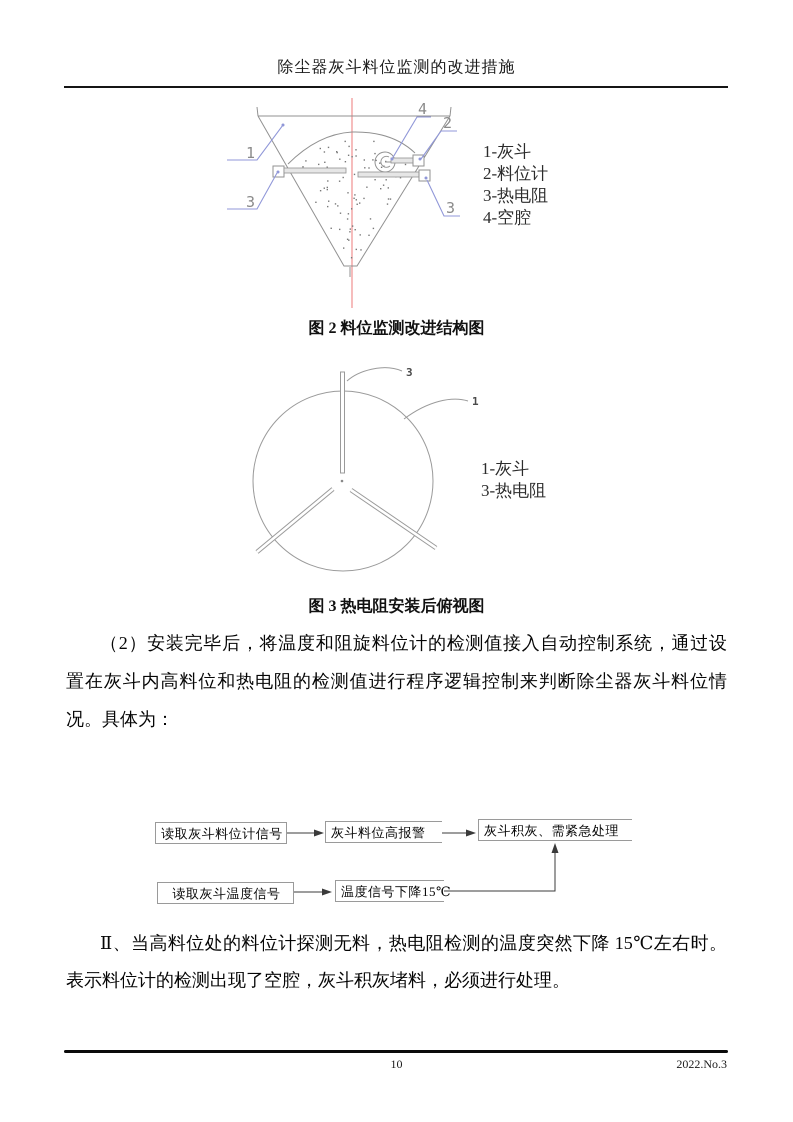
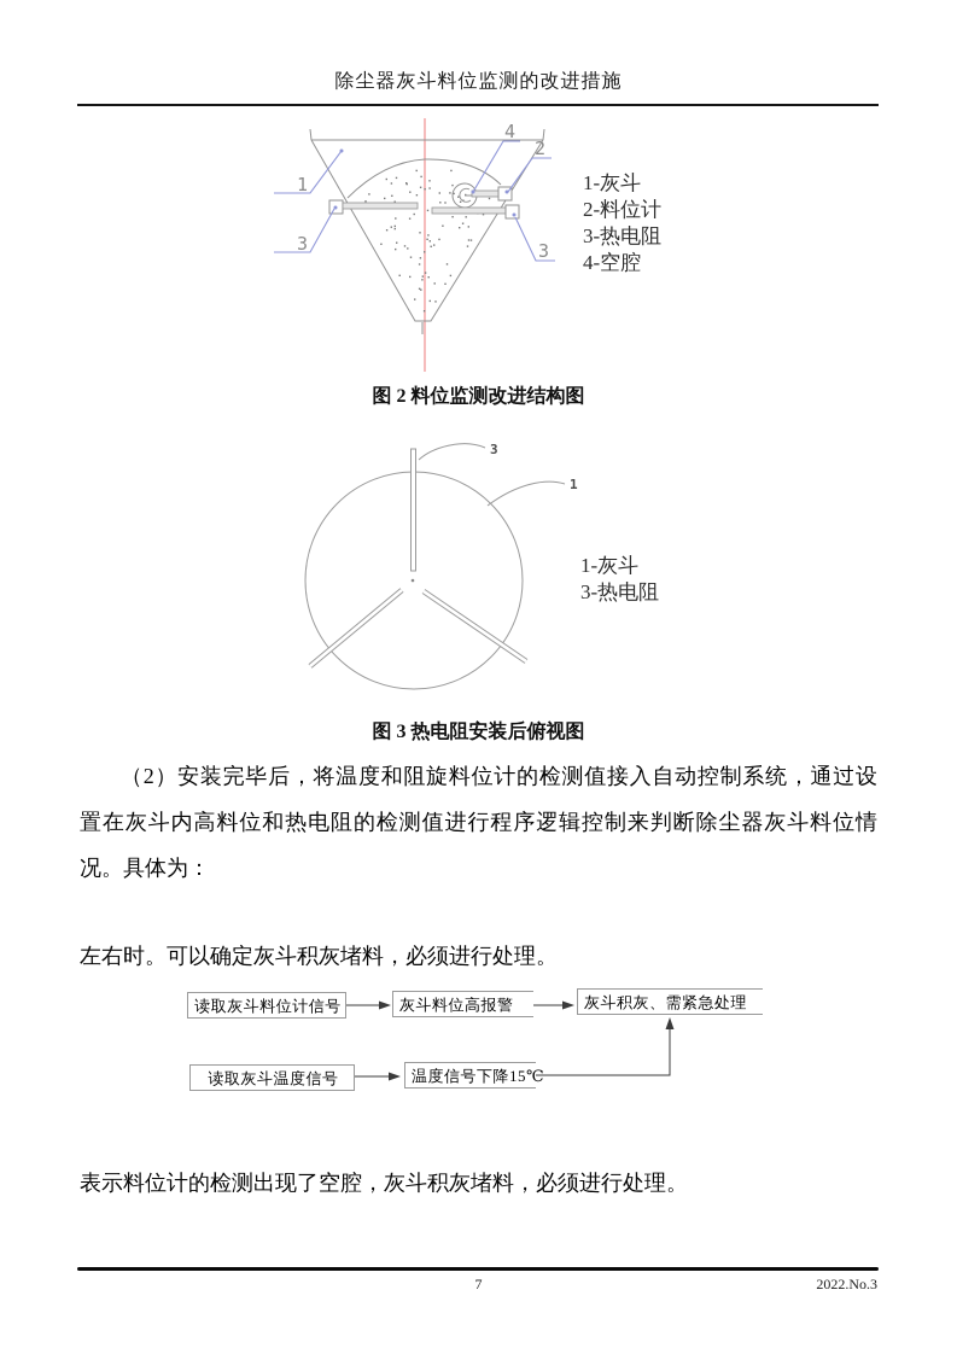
  除尘器灰斗料位监测的改进措施
  1
  3
  4
  2
  3
  1-灰斗
  2-料位计
  3-热电阻
  4-空腔
  图 2 料位监测改进结构图
  3
  1
  1-灰斗
  3-热电阻
  图 3 热电阻安装后俯视图
  （2）安装完毕后，将温度和阻旋料位计的检测值接入自动控制系统，通过设
  置在灰斗内高料位和热电阻的检测值进行程序逻辑控制来判断除尘器灰斗料位情
  况。具体为：
+ 左右时。可以确定灰斗积灰堵料，必须进行处理。
  读取灰斗料位计信号
  灰斗料位高报警
  灰斗积灰、需紧急处理
  读取灰斗温度信号
  温度信号下降15℃
- Ⅱ、当高料位处的料位计探测无料，热电阻检测的温度突然下降 15℃左右时。
  表示料位计的检测出现了空腔，灰斗积灰堵料，必须进行处理。
- 10
+ 7
  2022.No.3
